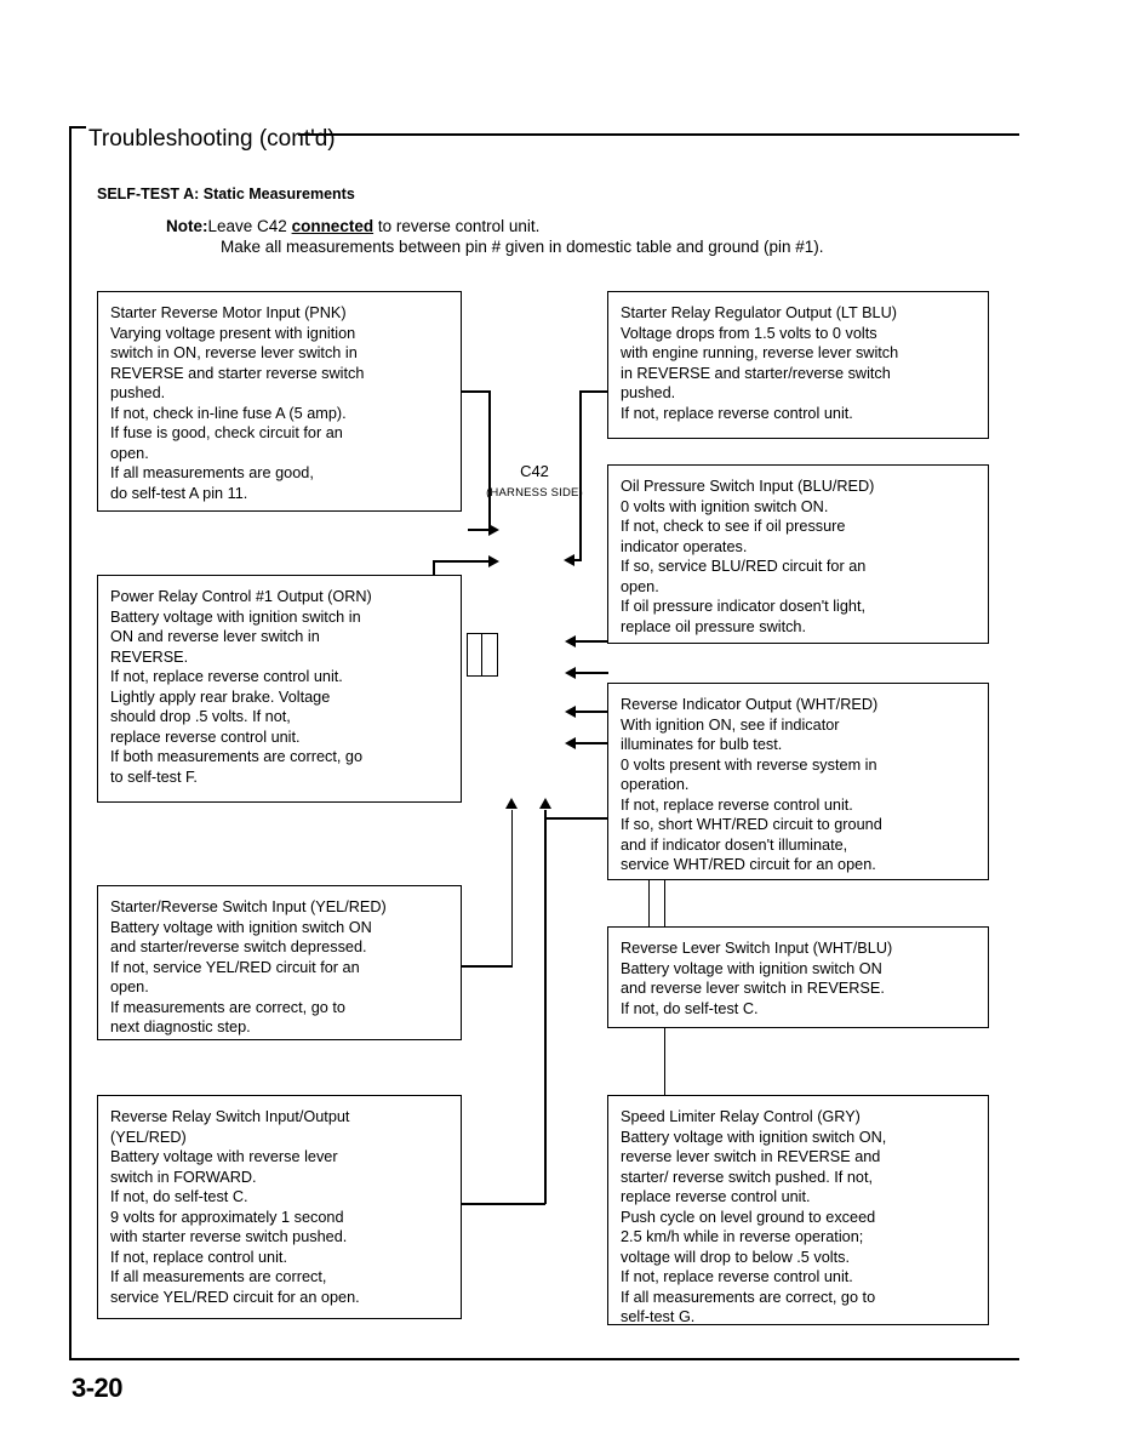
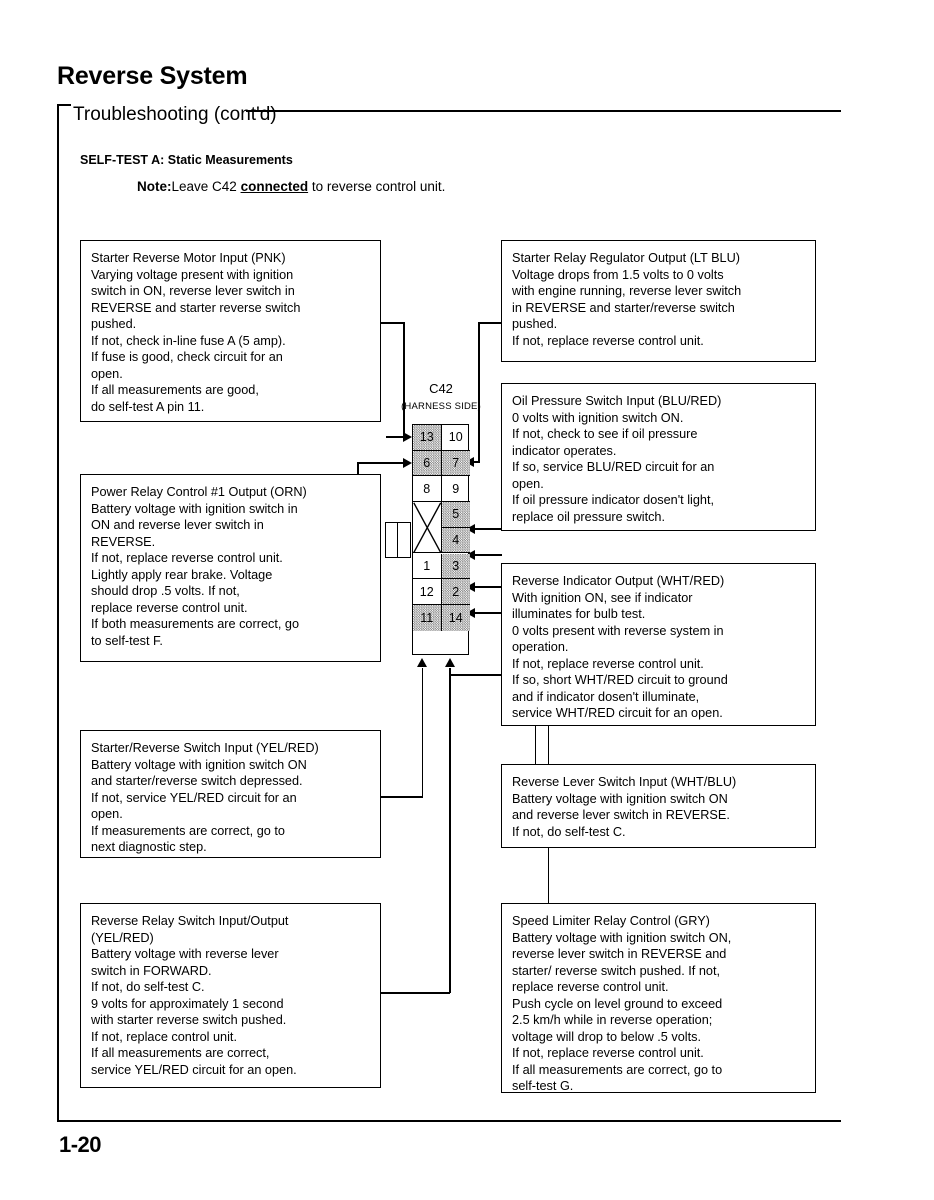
+ Reverse System
  Troubleshooting (cont'd)
- 3-20
+ 1-20
  SELF-TEST A: Static Measurements
  Note:Leave C42 connected to reverse control unit.
- Make all measurements between pin # given in domestic table and ground (pin #1).
  C42
  (HARNESS SIDE)
+ 13
+ 10
+ 6
+ 7
+ 8
+ 9
+ 5
+ 4
+ 1
+ 3
+ 12
+ 2
+ 11
+ 14
  Starter Reverse Motor Input (PNK)
  Varying voltage present with ignition
  switch in ON, reverse lever switch in
  REVERSE and starter reverse switch
  pushed.
  If not, check in-line fuse A (5 amp).
  If fuse is good, check circuit for an
  open.
  If all measurements are good,
  do self-test A pin 11.
  Starter Relay Regulator Output (LT BLU)
  Voltage drops from 1.5 volts to 0 volts
  with engine running, reverse lever switch
  in REVERSE and starter/reverse switch
  pushed.
  If not, replace reverse control unit.
  Oil Pressure Switch Input (BLU/RED)
  0 volts with ignition switch ON.
  If not, check to see if oil pressure
  indicator operates.
  If so, service BLU/RED circuit for an
  open.
  If oil pressure indicator dosen't light,
  replace oil pressure switch.
  Power Relay Control #1 Output (ORN)
  Battery voltage with ignition switch in
  ON and reverse lever switch in
  REVERSE.
  If not, replace reverse control unit.
  Lightly apply rear brake. Voltage
  should drop .5 volts. If not,
  replace reverse control unit.
  If both measurements are correct, go
  to self-test F.
  Reverse Indicator Output (WHT/RED)
  With ignition ON, see if indicator
  illuminates for bulb test.
  0 volts present with reverse system in
  operation.
  If not, replace reverse control unit.
  If so, short WHT/RED circuit to ground
  and if indicator dosen't illuminate,
  service WHT/RED circuit for an open.
  Starter/Reverse Switch Input (YEL/RED)
  Battery voltage with ignition switch ON
  and starter/reverse switch depressed.
  If not, service YEL/RED circuit for an
  open.
  If measurements are correct, go to
  next diagnostic step.
  Reverse Lever Switch Input (WHT/BLU)
  Battery voltage with ignition switch ON
  and reverse lever switch in REVERSE.
  If not, do self-test C.
  Reverse Relay Switch Input/Output
  (YEL/RED)
  Battery voltage with reverse lever
  switch in FORWARD.
  If not, do self-test C.
  9 volts for approximately 1 second
  with starter reverse switch pushed.
  If not, replace control unit.
  If all measurements are correct,
  service YEL/RED circuit for an open.
  Speed Limiter Relay Control (GRY)
  Battery voltage with ignition switch ON,
  reverse lever switch in REVERSE and
  starter/ reverse switch pushed. If not,
  replace reverse control unit.
  Push cycle on level ground to exceed
  2.5 km/h while in reverse operation;
  voltage will drop to below .5 volts.
  If not, replace reverse control unit.
  If all measurements are correct, go to
  self-test G.
